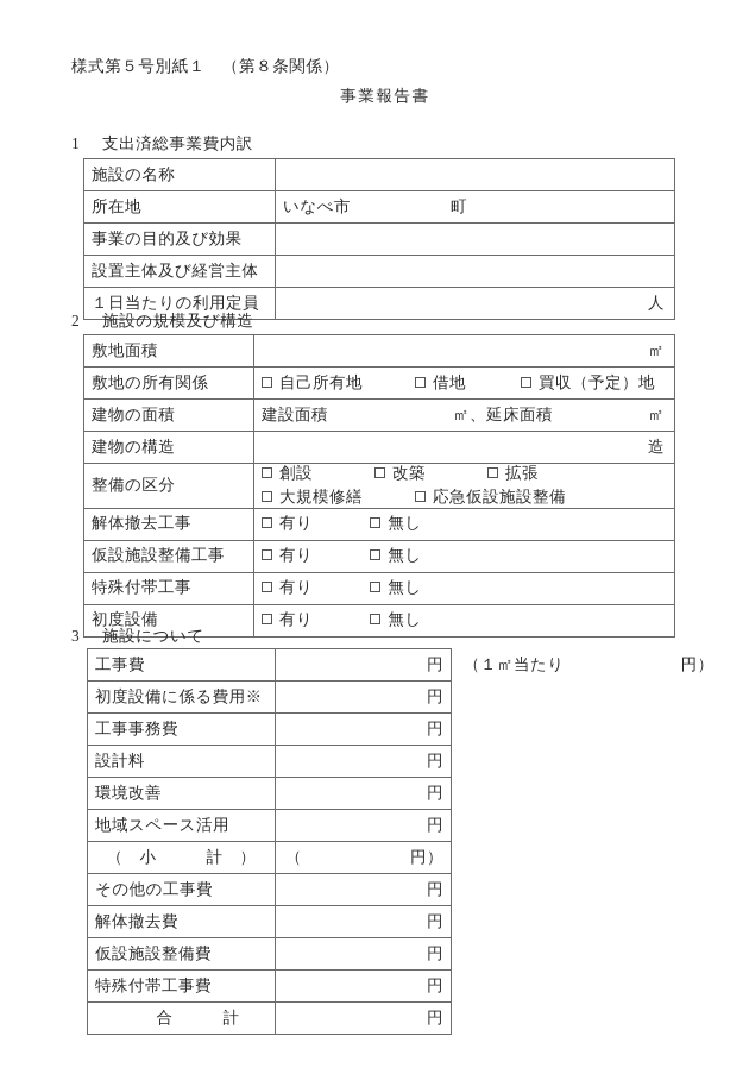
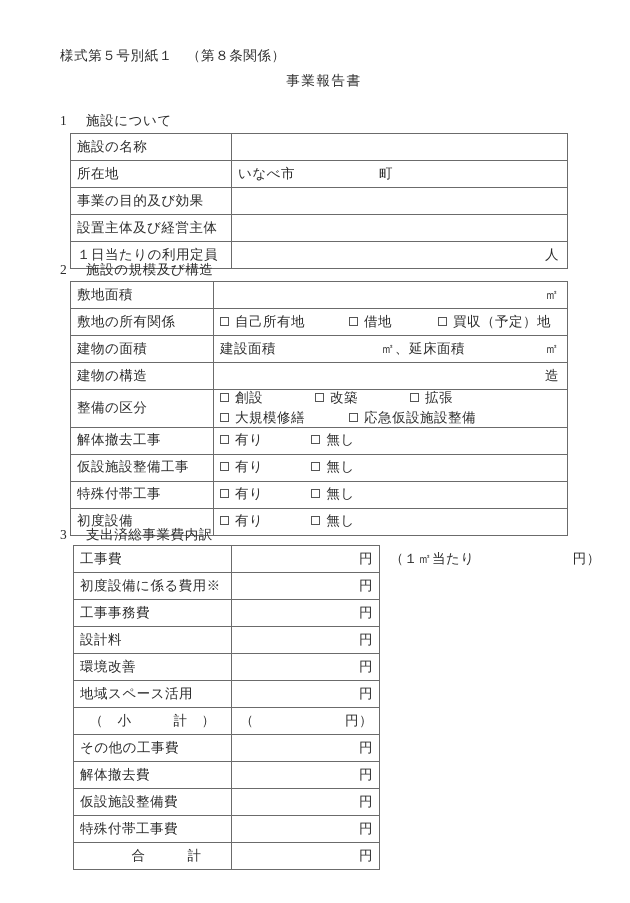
  様式第５号別紙１ （第８条関係）
  事業報告書
- 1 支出済総事業費内訳
+ 1 施設について
  施設の名称
  所在地	いなべ市 町
  事業の目的及び効果
  設置主体及び経営主体
  １日当たりの利用定員	人
  2 施設の規模及び構造
  敷地面積	㎡
  敷地の所有関係	自己所有地 借地 買収（予定）地
  建物の面積	建設面積 ㎡、延床面積 ㎡
  建物の構造	造
  整備の区分	創設 改築 拡張 大規模修繕 応急仮設施設整備
  解体撤去工事	有り 無し
  仮設施設整備工事	有り 無し
  特殊付帯工事	有り 無し
  初度設備	有り 無し
- 3 施設について
+ 3 支出済総事業費内訳
  工事費	円
  初度設備に係る費用※	円
  工事事務費	円
  設計料	円
  環境改善	円
  地域スペース活用	円
  （ 小 計 ）	（ 円）
  その他の工事費	円
  解体撤去費	円
  仮設施設整備費	円
  特殊付帯工事費	円
  合 計	円
  （１㎡当たり 円）
